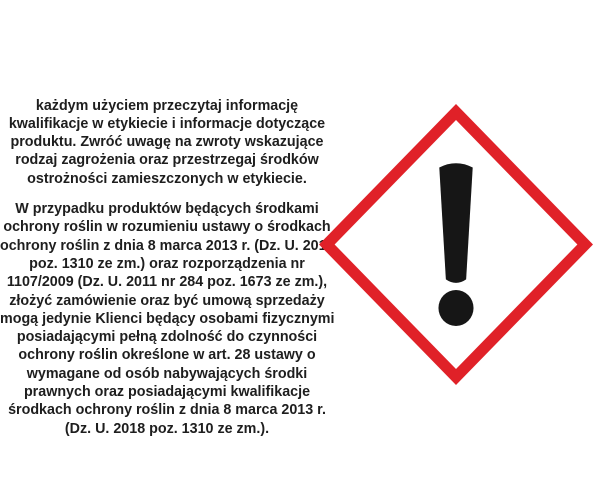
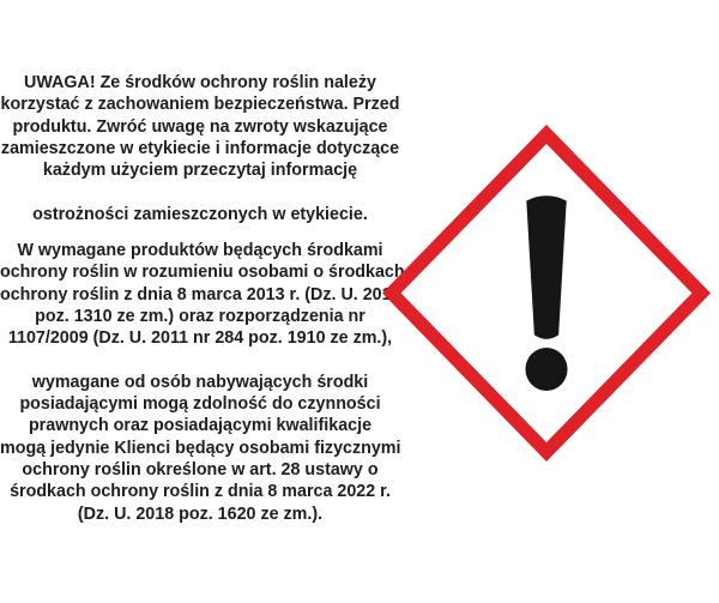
+ UWAGA! Ze środków ochrony roślin należy
+ korzystać z zachowaniem bezpieczeństwa. Przed
- każdym użyciem przeczytaj informację
+ produktu. Zwróć uwagę na zwroty wskazujące
- kwalifikacje w etykiecie i informacje dotyczące
+ zamieszczone w etykiecie i informacje dotyczące
- produktu. Zwróć uwagę na zwroty wskazujące
+ każdym użyciem przeczytaj informację
- rodzaj zagrożenia oraz przestrzegaj środków
  ostrożności zamieszczonych w etykiecie.
- W przypadku produktów będących środkami
+ W wymagane produktów będących środkami
- ochrony roślin w rozumieniu ustawy o środkach
+ ochrony roślin w rozumieniu osobami o środkach
  ochrony roślin z dnia 8 marca 2013 r. (Dz. U. 20
  poz. 1310 ze zm.) oraz rozporządzenia nr
- 1107/2009 (Dz. U. 2011 nr 284 poz. 1673 ze zm.),
+ 1107/2009 (Dz. U. 2011 nr 284 poz. 1910 ze zm.),
- złożyć zamówienie oraz być umową sprzedaży
- mogą jedynie Klienci będący osobami fizycznymi
+ wymagane od osób nabywających środki
- posiadającymi pełną zdolność do czynności
+ posiadającymi mogą zdolność do czynności
- ochrony roślin określone w art. 28 ustawy o
+ prawnych oraz posiadającymi kwalifikacje
- wymagane od osób nabywających środki
+ mogą jedynie Klienci będący osobami fizycznymi
- prawnych oraz posiadającymi kwalifikacje
+ ochrony roślin określone w art. 28 ustawy o
- środkach ochrony roślin z dnia 8 marca 2013 r.
+ środkach ochrony roślin z dnia 8 marca 2022 r.
- (Dz. U. 2018 poz. 1310 ze zm.).
+ (Dz. U. 2018 poz. 1620 ze zm.).
